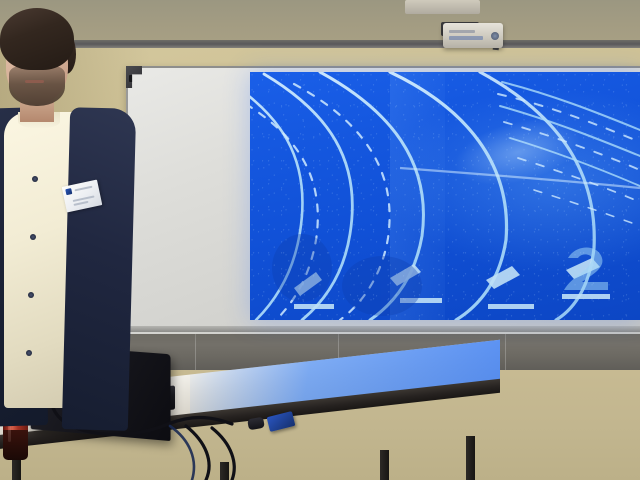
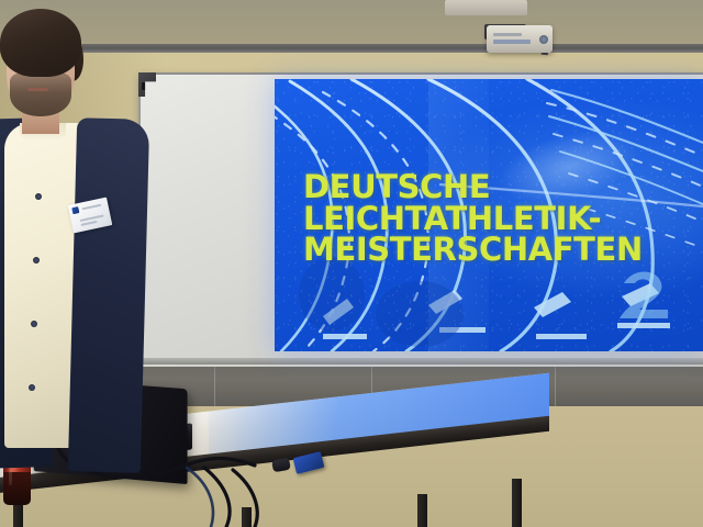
+ DEUTSCHE
+ LEICHTATHLETIK-
+ MEISTERSCHAFTEN
